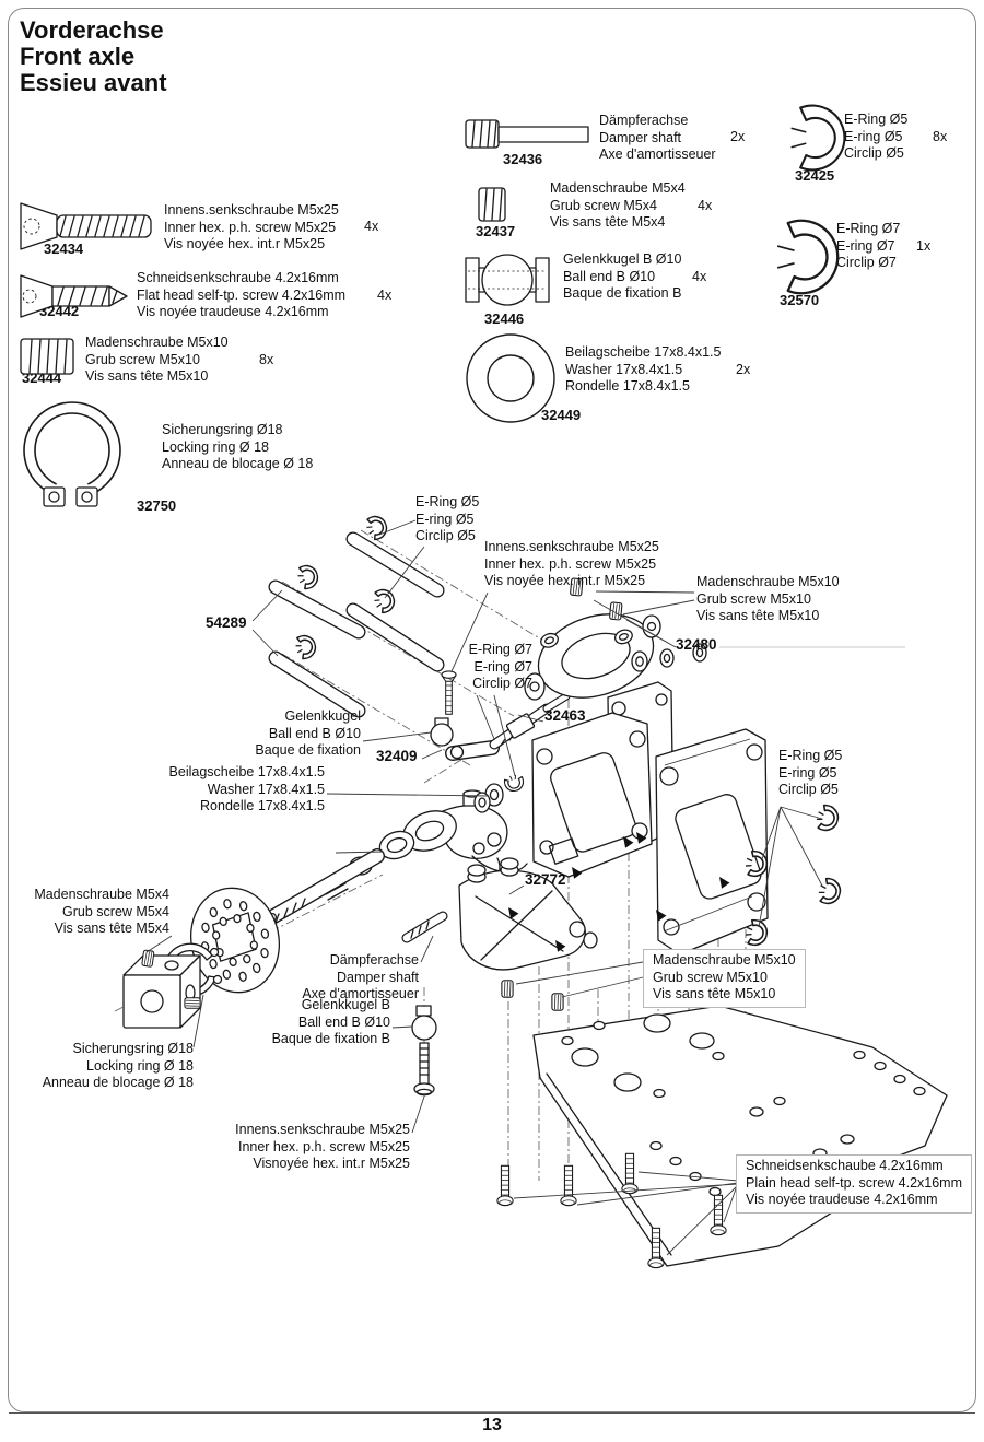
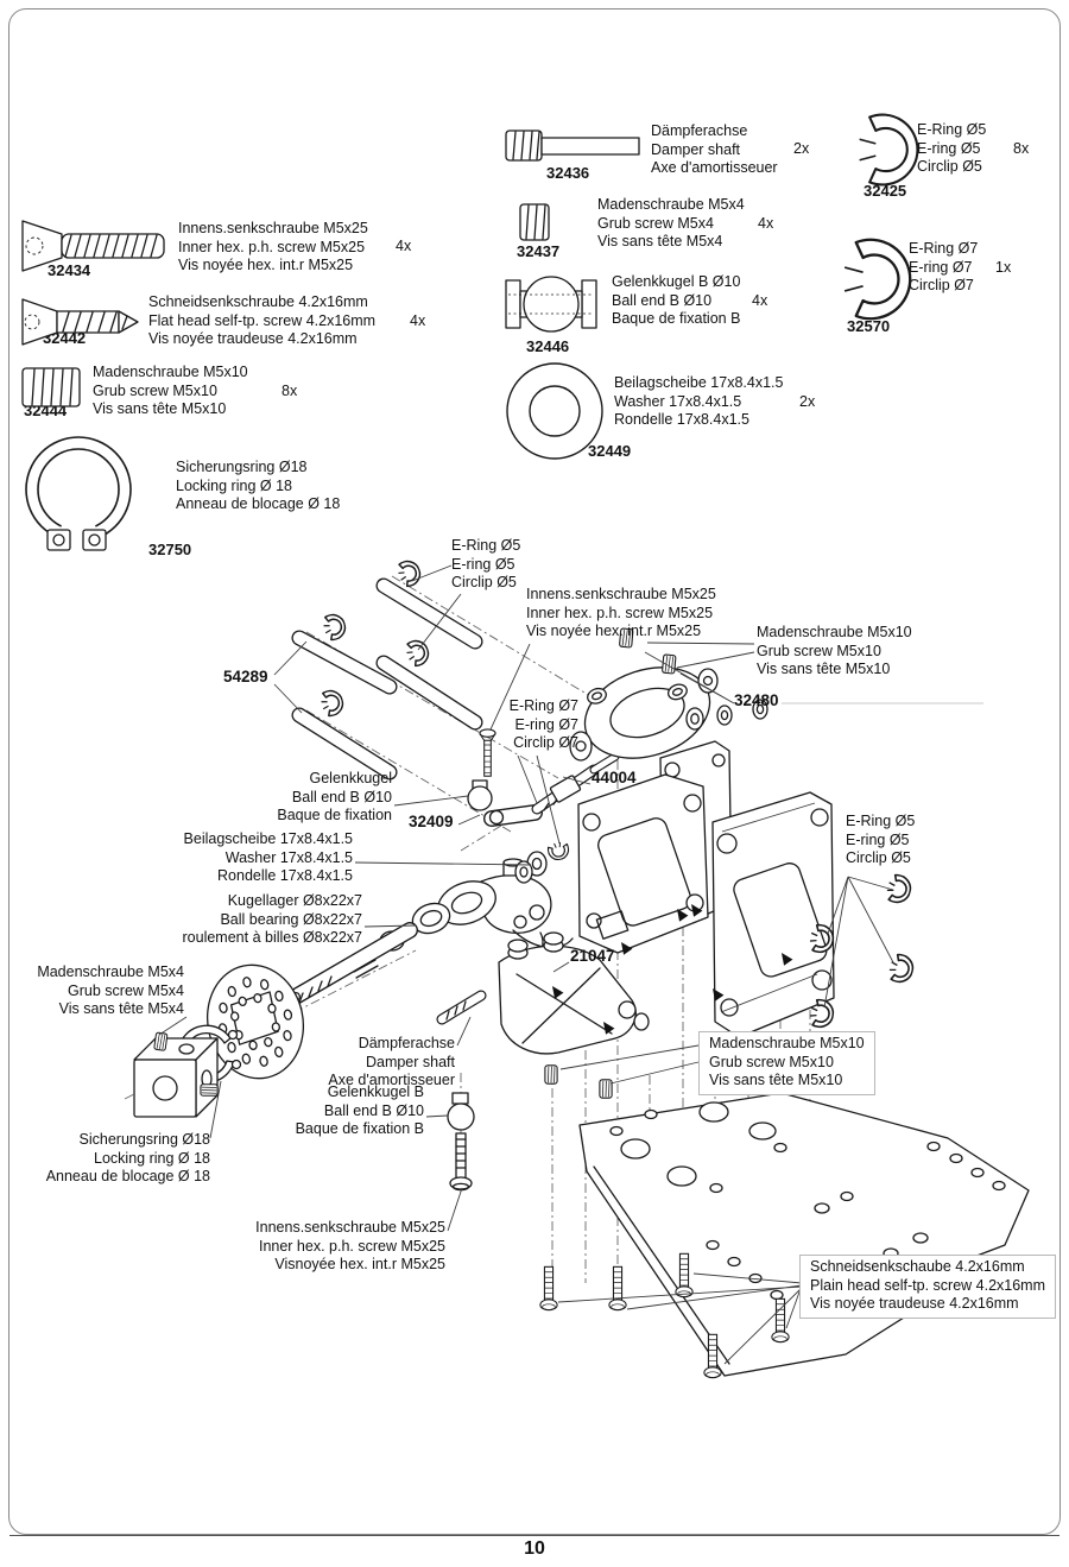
- Vorderachse
- Front axle
- Essieu avant
  32434
  Innens.senkschraube M5x25
  Inner hex. p.h. screw M5x25
  Vis noyée hex. int.r M5x25
  4x
  32442
  Schneidsenkschraube 4.2x16mm
  Flat head self-tp. screw 4.2x16mm
  Vis noyée traudeuse 4.2x16mm
  4x
  32444
  Madenschraube M5x10
  Grub screw M5x10
  Vis sans tête M5x10
  8x
  32750
  Sicherungsring Ø18
  Locking ring Ø 18
  Anneau de blocage Ø 18
  32436
  Dämpferachse
  Damper shaft
  Axe d'amortisseuer
  2x
  32437
  Madenschraube M5x4
  Grub screw M5x4
  Vis sans tête M5x4
  4x
  32446
  Gelenkkugel B Ø10
  Ball end B Ø10
  Baque de fixation B
  4x
  32449
  Beilagscheibe 17x8.4x1.5
  Washer 17x8.4x1.5
  Rondelle 17x8.4x1.5
  2x
  32425
  E-Ring Ø5
  E-ring Ø5
  Circlip Ø5
  8x
  32570
  E-Ring Ø7
  E-ring Ø7
  Circlip Ø7
  1x
  E-Ring Ø5
  E-ring Ø5
  Circlip Ø5
  Innens.senkschraube M5x25
  Inner hex. p.h. screw M5x25
  Vis noyée hex. int.r M5x25
  Madenschraube M5x10
  Grub screw M5x10
  Vis sans tête M5x10
  E-Ring Ø7
  E-ring Ø7
  Circlip Ø7
  Gelenkkugel
  Ball end B Ø10
  Baque de fixation
  Beilagscheibe 17x8.4x1.5
  Washer 17x8.4x1.5
  Rondelle 17x8.4x1.5
+ Kugellager Ø8x22x7
+ Ball bearing Ø8x22x7
+ roulement à billes Ø8x22x7
  E-Ring Ø5
  E-ring Ø5
  Circlip Ø5
  Madenschraube M5x4
  Grub screw M5x4
  Vis sans tête M5x4
  Dämpferachse
  Damper shaft
  Axe d'amortisseuer
  Madenschraube M5x10
  Grub screw M5x10
  Vis sans tête M5x10
  Gelenkkugel B
  Ball end B Ø10
  Baque de fixation B
  Sicherungsring Ø18
  Locking ring Ø 18
  Anneau de blocage Ø 18
  Innens.senkschraube M5x25
  Inner hex. p.h. screw M5x25
  Visnoyée hex. int.r M5x25
  Schneidsenkschaube 4.2x16mm
  Plain head self-tp. screw 4.2x16mm
  Vis noyée traudeuse 4.2x16mm
  54289
  32480
- 32463
+ 44004
  32409
- 32772
+ 21047
- 13
+ 10
